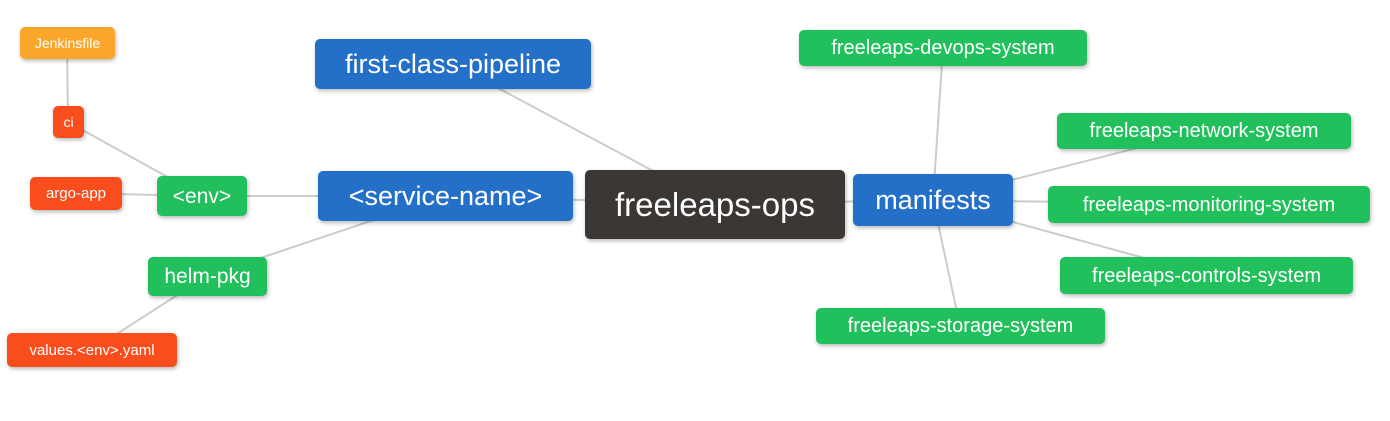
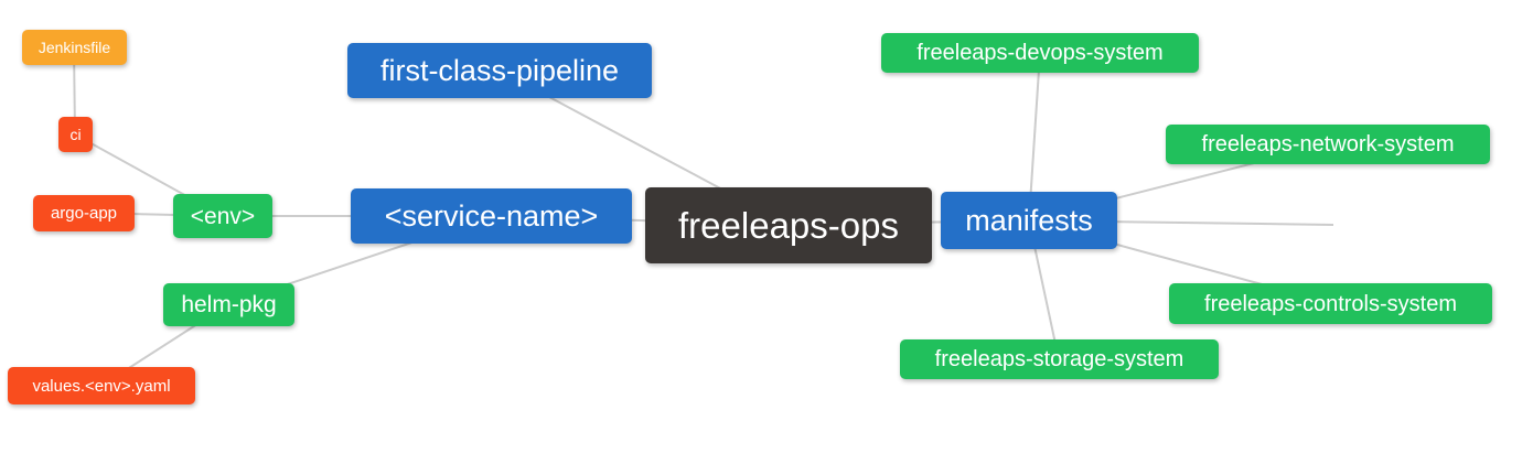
  Jenkinsfile
  ci
  argo-app
  <env>
  helm-pkg
  values.<env>.yaml
  first-class-pipeline
  <service-name>
  freeleaps-ops
  manifests
  freeleaps-devops-system
  freeleaps-network-system
- freeleaps-monitoring-system
  freeleaps-controls-system
  freeleaps-storage-system
